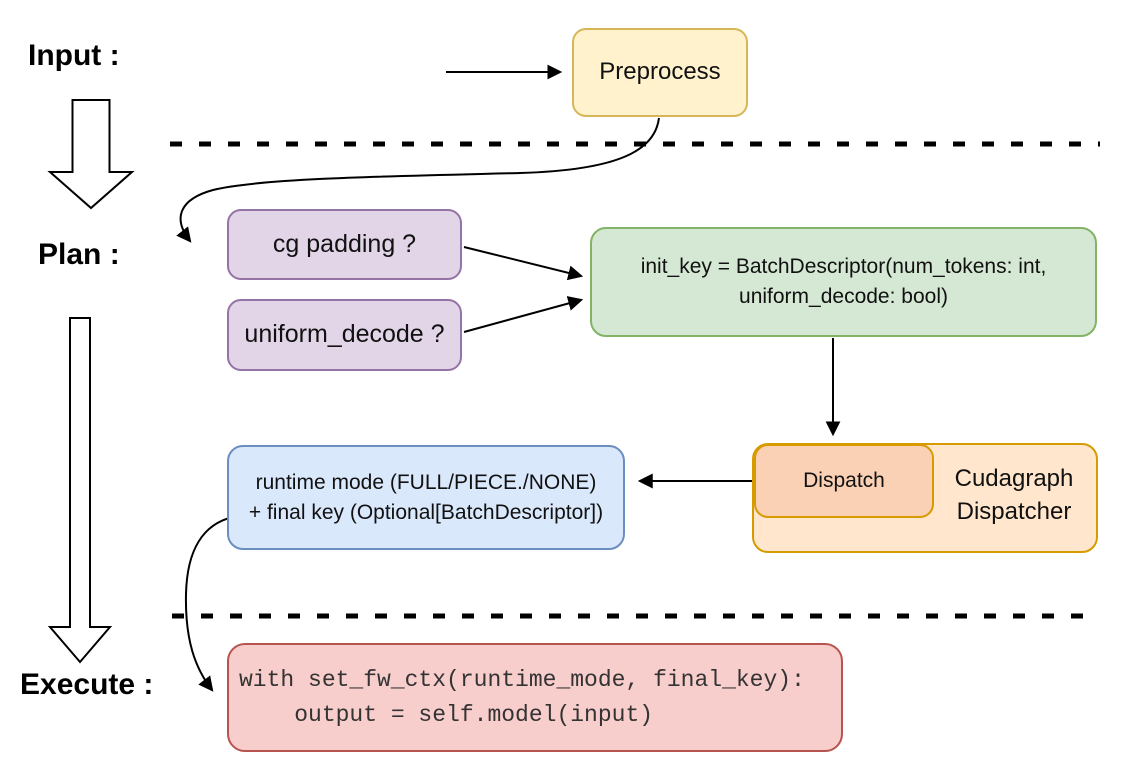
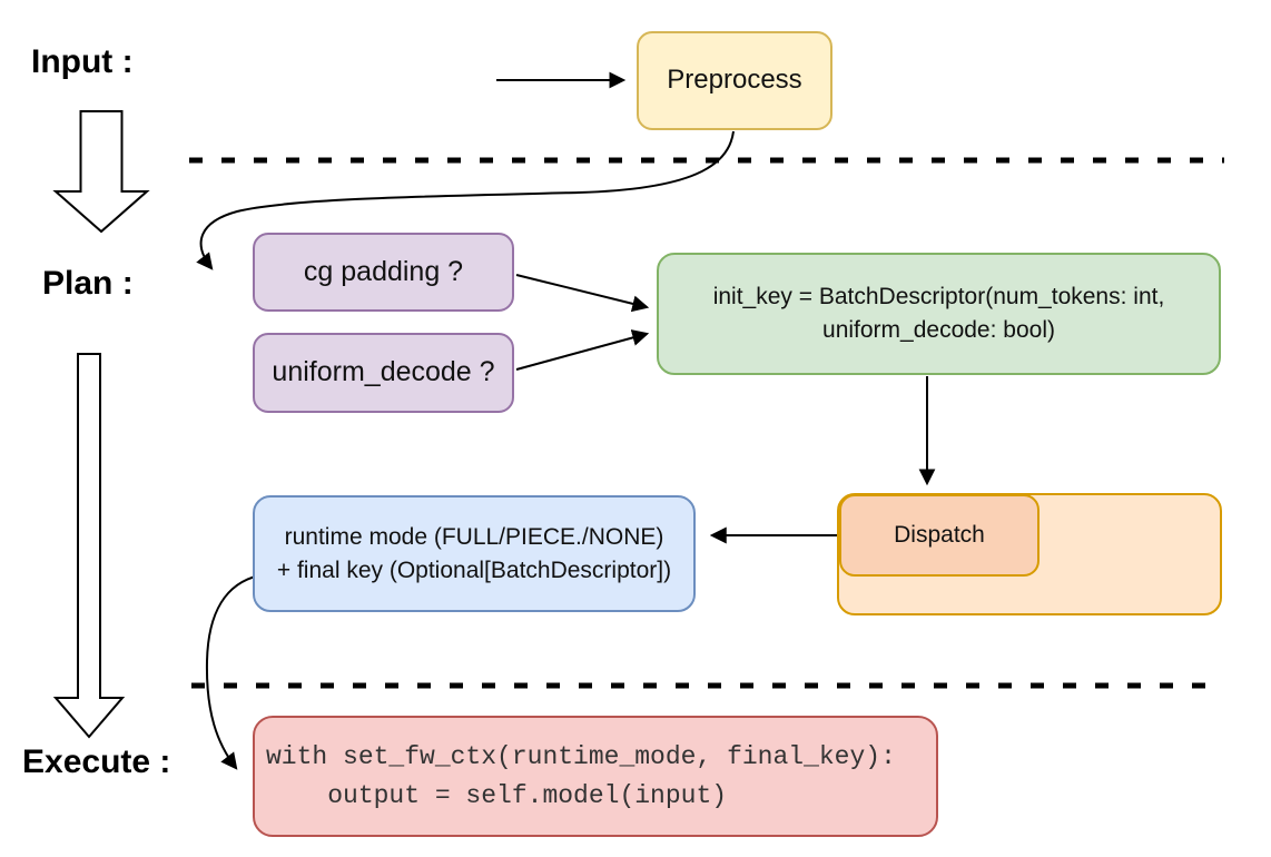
  Input :
  Plan :
  Execute :
  Preprocess
  cg padding ?
  uniform_decode ?
  init_key = BatchDescriptor(num_tokens: int,
  uniform_decode: bool)
  runtime mode (FULL/PIECE./NONE)
  + final key (Optional[BatchDescriptor])
- Cudagraph
- Dispatcher
  Dispatch
  with set_fw_ctx(runtime_mode, final_key):
  output = self.model(input)
